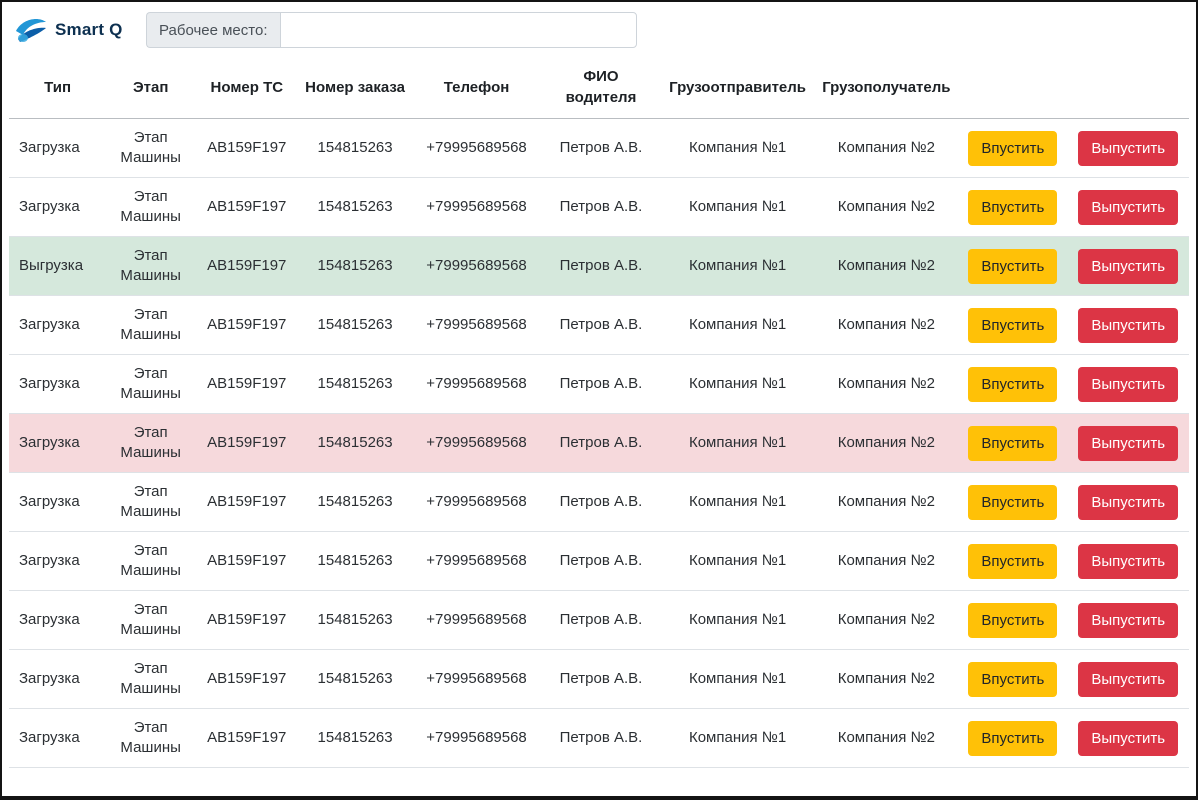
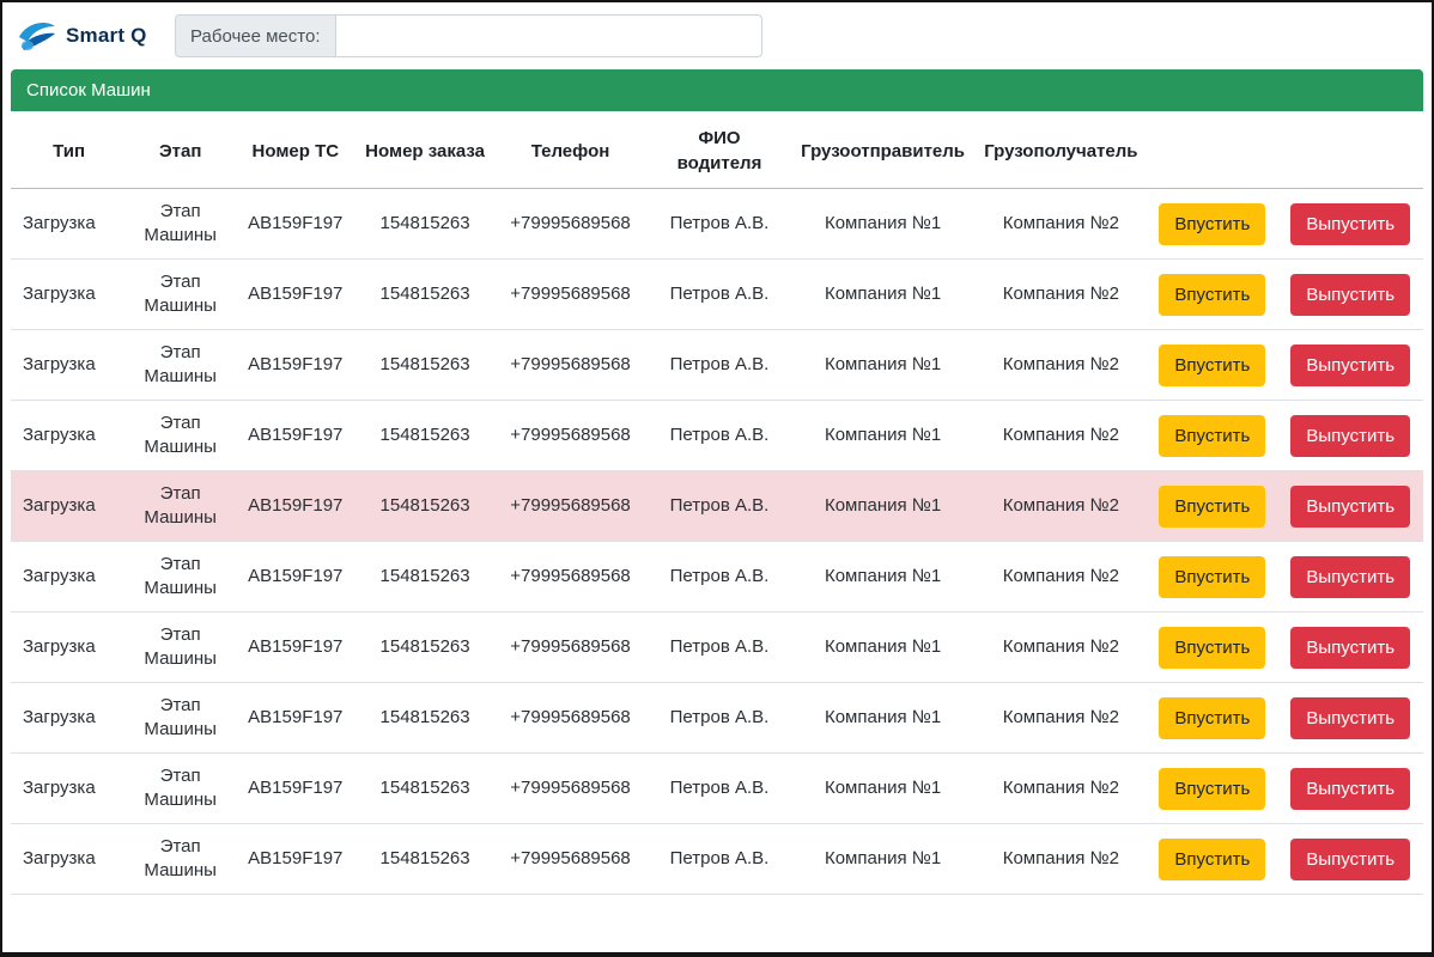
  Smart Q
  Рабочее место:
+ Список Машин
  Тип	Этап	Номер ТС	Номер заказа	Телефон	ФИО водителя	Грузоотправитель	Грузополучатель
  Загрузка	Этап Машины	АВ159F197	154815263	+79995689568	Петров А.В.	Компания №1	Компания №2	Впустить	Выпустить
  Загрузка	Этап Машины	АВ159F197	154815263	+79995689568	Петров А.В.	Компания №1	Компания №2	Впустить	Выпустить
- Выгрузка	Этап Машины	АВ159F197	154815263	+79995689568	Петров А.В.	Компания №1	Компания №2	Впустить	Выпустить
  Загрузка	Этап Машины	АВ159F197	154815263	+79995689568	Петров А.В.	Компания №1	Компания №2	Впустить	Выпустить
  Загрузка	Этап Машины	АВ159F197	154815263	+79995689568	Петров А.В.	Компания №1	Компания №2	Впустить	Выпустить
  Загрузка	Этап Машины	АВ159F197	154815263	+79995689568	Петров А.В.	Компания №1	Компания №2	Впустить	Выпустить
  Загрузка	Этап Машины	АВ159F197	154815263	+79995689568	Петров А.В.	Компания №1	Компания №2	Впустить	Выпустить
  Загрузка	Этап Машины	АВ159F197	154815263	+79995689568	Петров А.В.	Компания №1	Компания №2	Впустить	Выпустить
  Загрузка	Этап Машины	АВ159F197	154815263	+79995689568	Петров А.В.	Компания №1	Компания №2	Впустить	Выпустить
  Загрузка	Этап Машины	АВ159F197	154815263	+79995689568	Петров А.В.	Компания №1	Компания №2	Впустить	Выпустить
  Загрузка	Этап Машины	АВ159F197	154815263	+79995689568	Петров А.В.	Компания №1	Компания №2	Впустить	Выпустить
